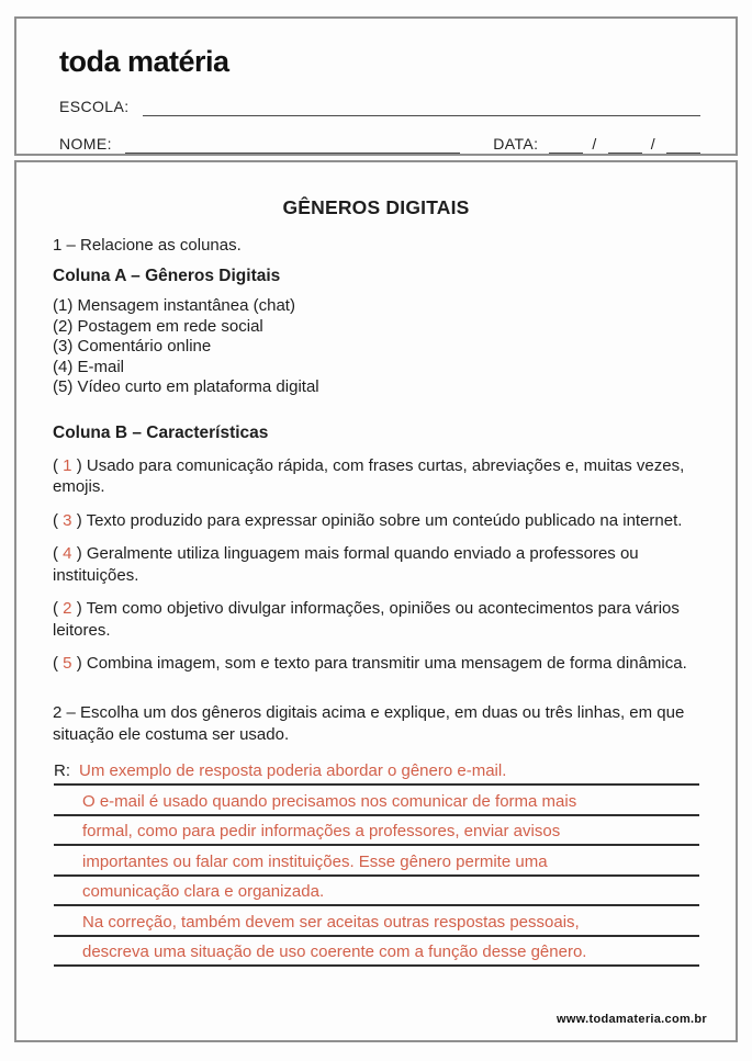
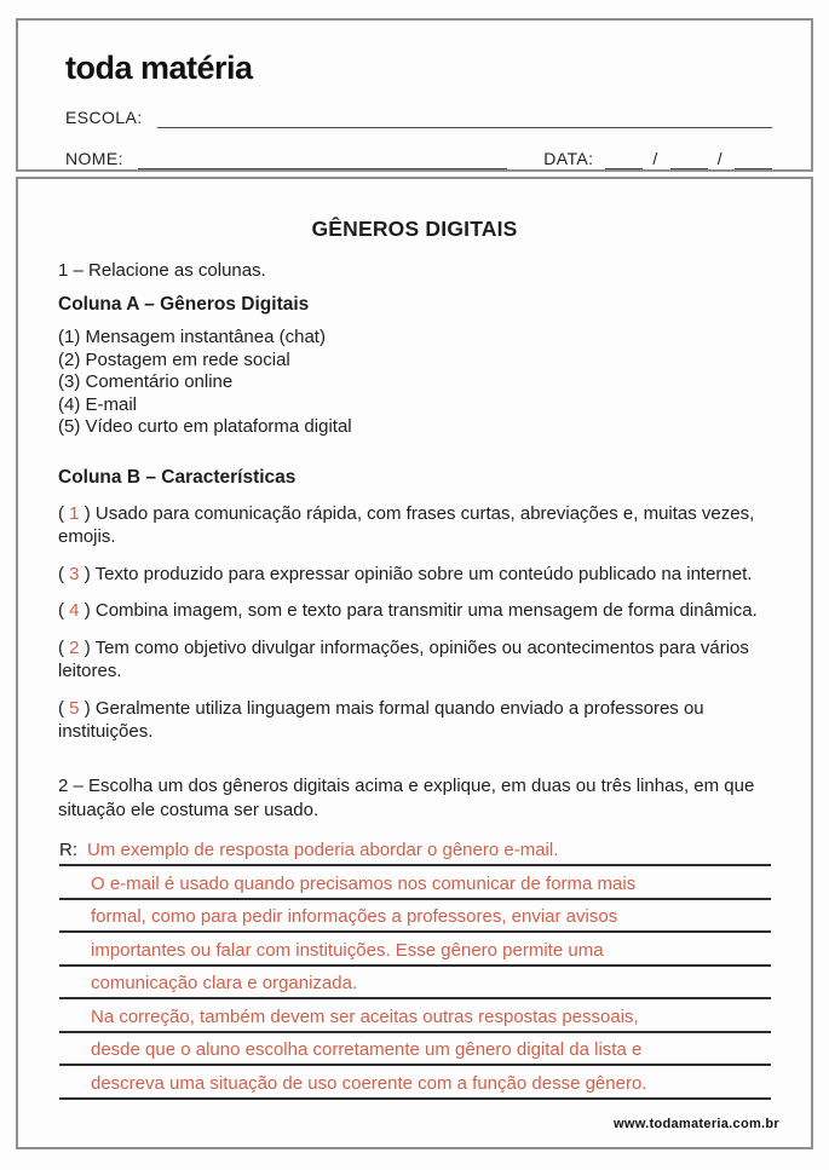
  toda matéria
  ESCOLA:
  NOME:
  DATA:
  /
  /
  GÊNEROS DIGITAIS
  1 – Relacione as colunas.
  Coluna A – Gêneros Digitais
  (1) Mensagem instantânea (chat)
  (2) Postagem em rede social
  (3) Comentário online
  (4) E-mail
  (5) Vídeo curto em plataforma digital
  Coluna B – Características
  ( 1 ) Usado para comunicação rápida, com frases curtas, abreviações e, muitas vezes, emojis.
  ( 3 ) Texto produzido para expressar opinião sobre um conteúdo publicado na internet.
- ( 4 ) Geralmente utiliza linguagem mais formal quando enviado a professores ou instituições.
+ ( 4 ) Combina imagem, som e texto para transmitir uma mensagem de forma dinâmica.
  ( 2 ) Tem como objetivo divulgar informações, opiniões ou acontecimentos para vários leitores.
- ( 5 ) Combina imagem, som e texto para transmitir uma mensagem de forma dinâmica.
+ ( 5 ) Geralmente utiliza linguagem mais formal quando enviado a professores ou instituições.
  2 – Escolha um dos gêneros digitais acima e explique, em duas ou três linhas, em que situação ele costuma ser usado.
  R:
  Um exemplo de resposta poderia abordar o gênero e-mail.
  O e-mail é usado quando precisamos nos comunicar de forma mais
  formal, como para pedir informações a professores, enviar avisos
  importantes ou falar com instituições. Esse gênero permite uma
  comunicação clara e organizada.
  Na correção, também devem ser aceitas outras respostas pessoais,
+ desde que o aluno escolha corretamente um gênero digital da lista e
  descreva uma situação de uso coerente com a função desse gênero.
  www.todamateria.com.br
